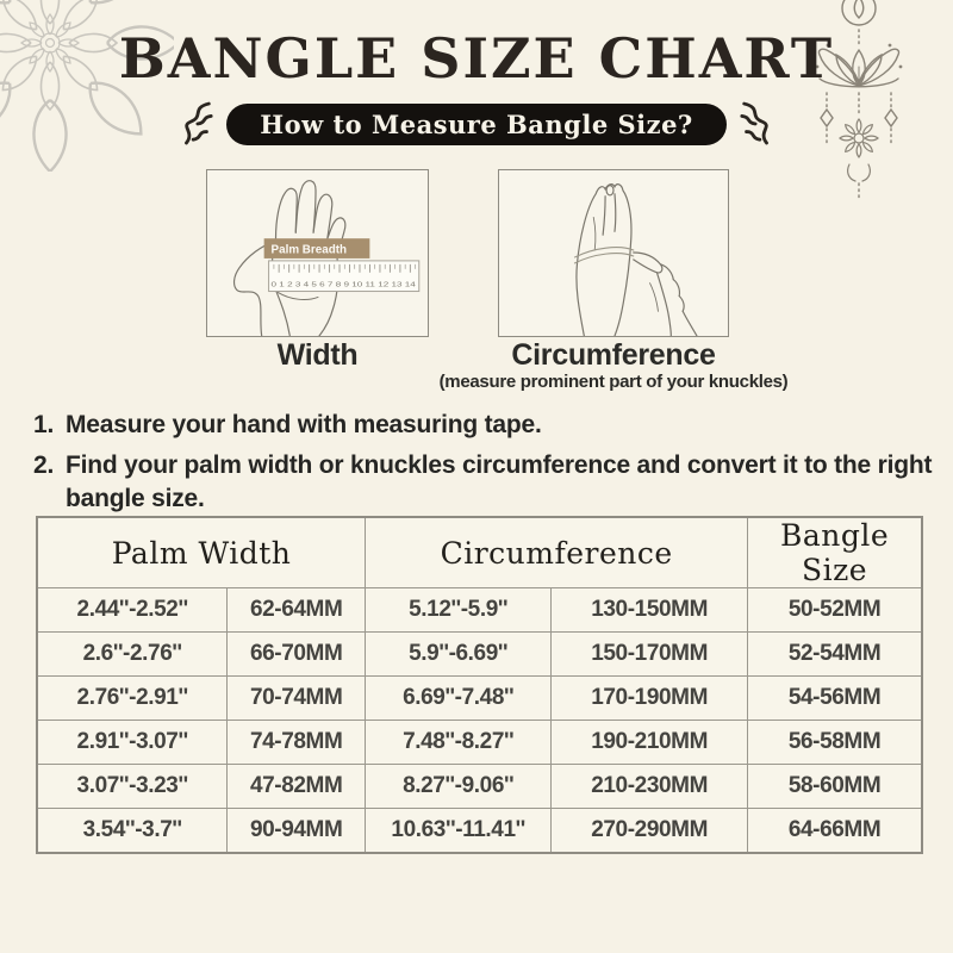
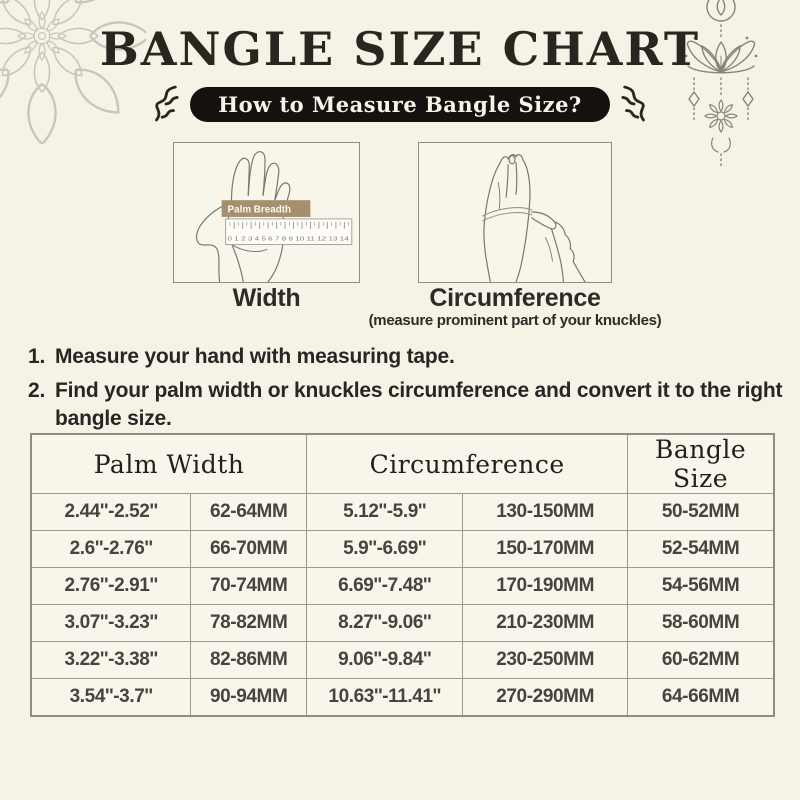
  BANGLE SIZE CHART
  How to Measure Bangle Size?
  Palm Breadth
  Width
  Circumference
  (measure prominent part of your knuckles)
  1.
  Measure your hand with measuring tape.
  2.
  Find your palm width or knuckles circumference and convert it to the right bangle size.
  Palm Width	Circumference	Bangle Size
  2.44''-2.52''	62-64MM	5.12''-5.9''	130-150MM	50-52MM
  2.6''-2.76''	66-70MM	5.9''-6.69''	150-170MM	52-54MM
  2.76''-2.91''	70-74MM	6.69''-7.48''	170-190MM	54-56MM
- 2.91''-3.07''	74-78MM	7.48''-8.27''	190-210MM	56-58MM
- 3.07''-3.23''	47-82MM	8.27''-9.06''	210-230MM	58-60MM
+ 3.07''-3.23''	78-82MM	8.27''-9.06''	210-230MM	58-60MM
+ 3.22''-3.38''	82-86MM	9.06''-9.84''	230-250MM	60-62MM
  3.54''-3.7''	90-94MM	10.63''-11.41''	270-290MM	64-66MM
